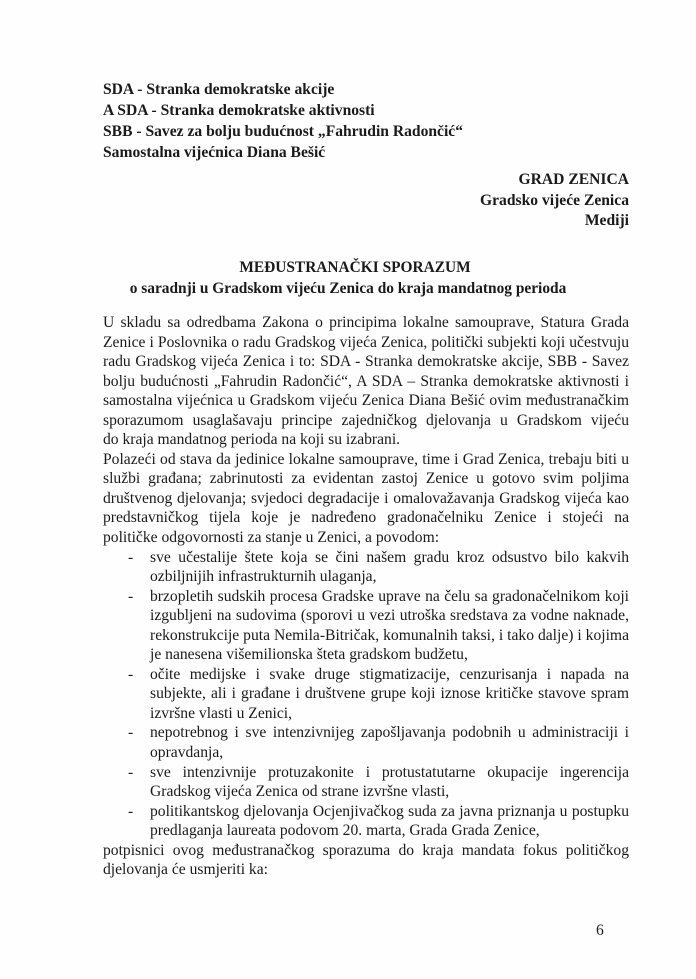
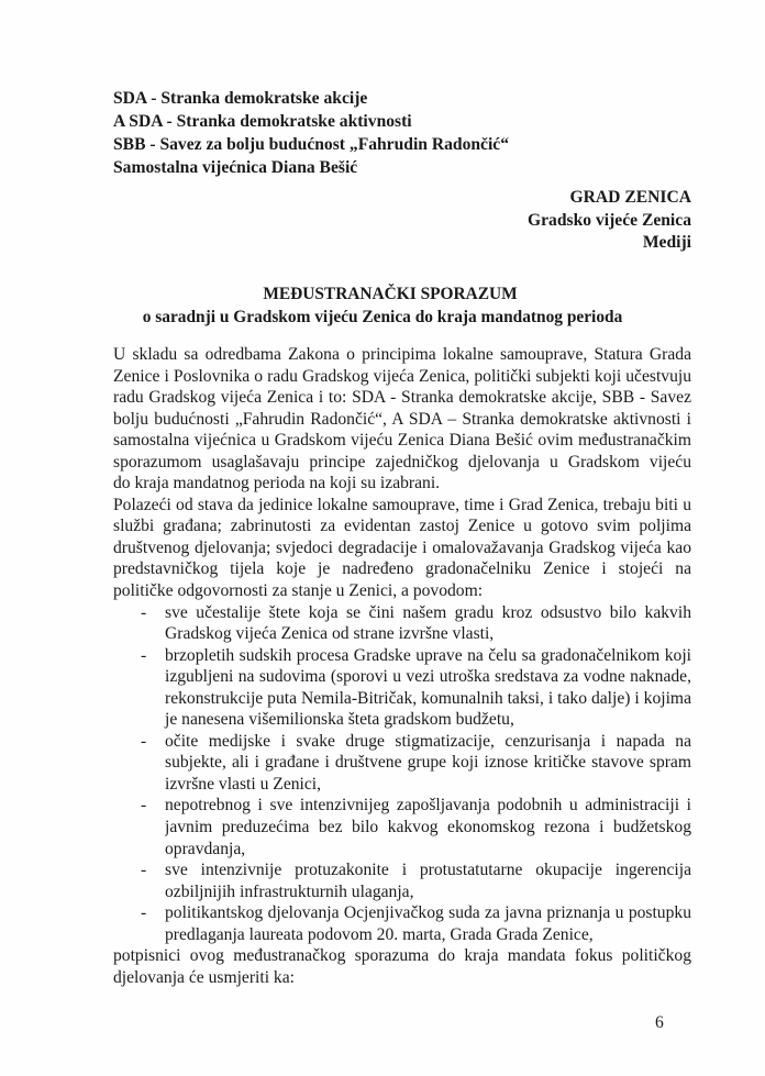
  SDA - Stranka demokratske akcije
  A SDA - Stranka demokratske aktivnosti
  SBB - Savez za bolju budućnost „Fahrudin Radončić“
  Samostalna vijećnica Diana Bešić
  GRAD ZENICA
  Gradsko vijeće Zenica
  Mediji
  MEĐUSTRANAČKI SPORAZUM
  o saradnji u Gradskom vijeću Zenica do kraja mandatnog perioda
  U skladu sa odredbama Zakona o principima lokalne samouprave, Statura Grada
  Zenice i Poslovnika o radu Gradskog vijeća Zenica, politički subjekti koji učestvuju
  radu Gradskog vijeća Zenica i to: SDA - Stranka demokratske akcije, SBB - Savez
  bolju budućnosti „Fahrudin Radončić“, A SDA – Stranka demokratske aktivnosti i
  samostalna vijećnica u Gradskom vijeću Zenica Diana Bešić ovim međustranačkim
  sporazumom usaglašavaju principe zajedničkog djelovanja u Gradskom vijeću
  do kraja mandatnog perioda na koji su izabrani.
  Polazeći od stava da jedinice lokalne samouprave, time i Grad Zenica, trebaju biti u
  službi građana; zabrinutosti za evidentan zastoj Zenice u gotovo svim poljima
  društvenog djelovanja; svjedoci degradacije i omalovažavanja Gradskog vijeća kao
  predstavničkog tijela koje je nadređeno gradonačelniku Zenice i stojeći na
  političke odgovornosti za stanje u Zenici, a povodom:
  -
  sve učestalije štete koja se čini našem gradu kroz odsustvo bilo kakvih
- ozbiljnijih infrastrukturnih ulaganja,
+ Gradskog vijeća Zenica od strane izvršne vlasti,
  -
  brzopletih sudskih procesa Gradske uprave na čelu sa gradonačelnikom koji
  izgubljeni na sudovima (sporovi u vezi utroška sredstava za vodne naknade,
  rekonstrukcije puta Nemila-Bitričak, komunalnih taksi, i tako dalje) i kojima
  je nanesena višemilionska šteta gradskom budžetu,
  -
  očite medijske i svake druge stigmatizacije, cenzurisanja i napada na
  subjekte, ali i građane i društvene grupe koji iznose kritičke stavove spram
  izvršne vlasti u Zenici,
  -
  nepotrebnog i sve intenzivnijeg zapošljavanja podobnih u administraciji i
+ javnim preduzećima bez bilo kakvog ekonomskog rezona i budžetskog
  opravdanja,
  -
  sve intenzivnije protuzakonite i protustatutarne okupacije ingerencija
- Gradskog vijeća Zenica od strane izvršne vlasti,
+ ozbiljnijih infrastrukturnih ulaganja,
  -
  politikantskog djelovanja Ocjenjivačkog suda za javna priznanja u postupku
  predlaganja laureata podovom 20. marta, Grada Grada Zenice,
  potpisnici ovog međustranačkog sporazuma do kraja mandata fokus političkog
  djelovanja će usmjeriti ka:
  6
